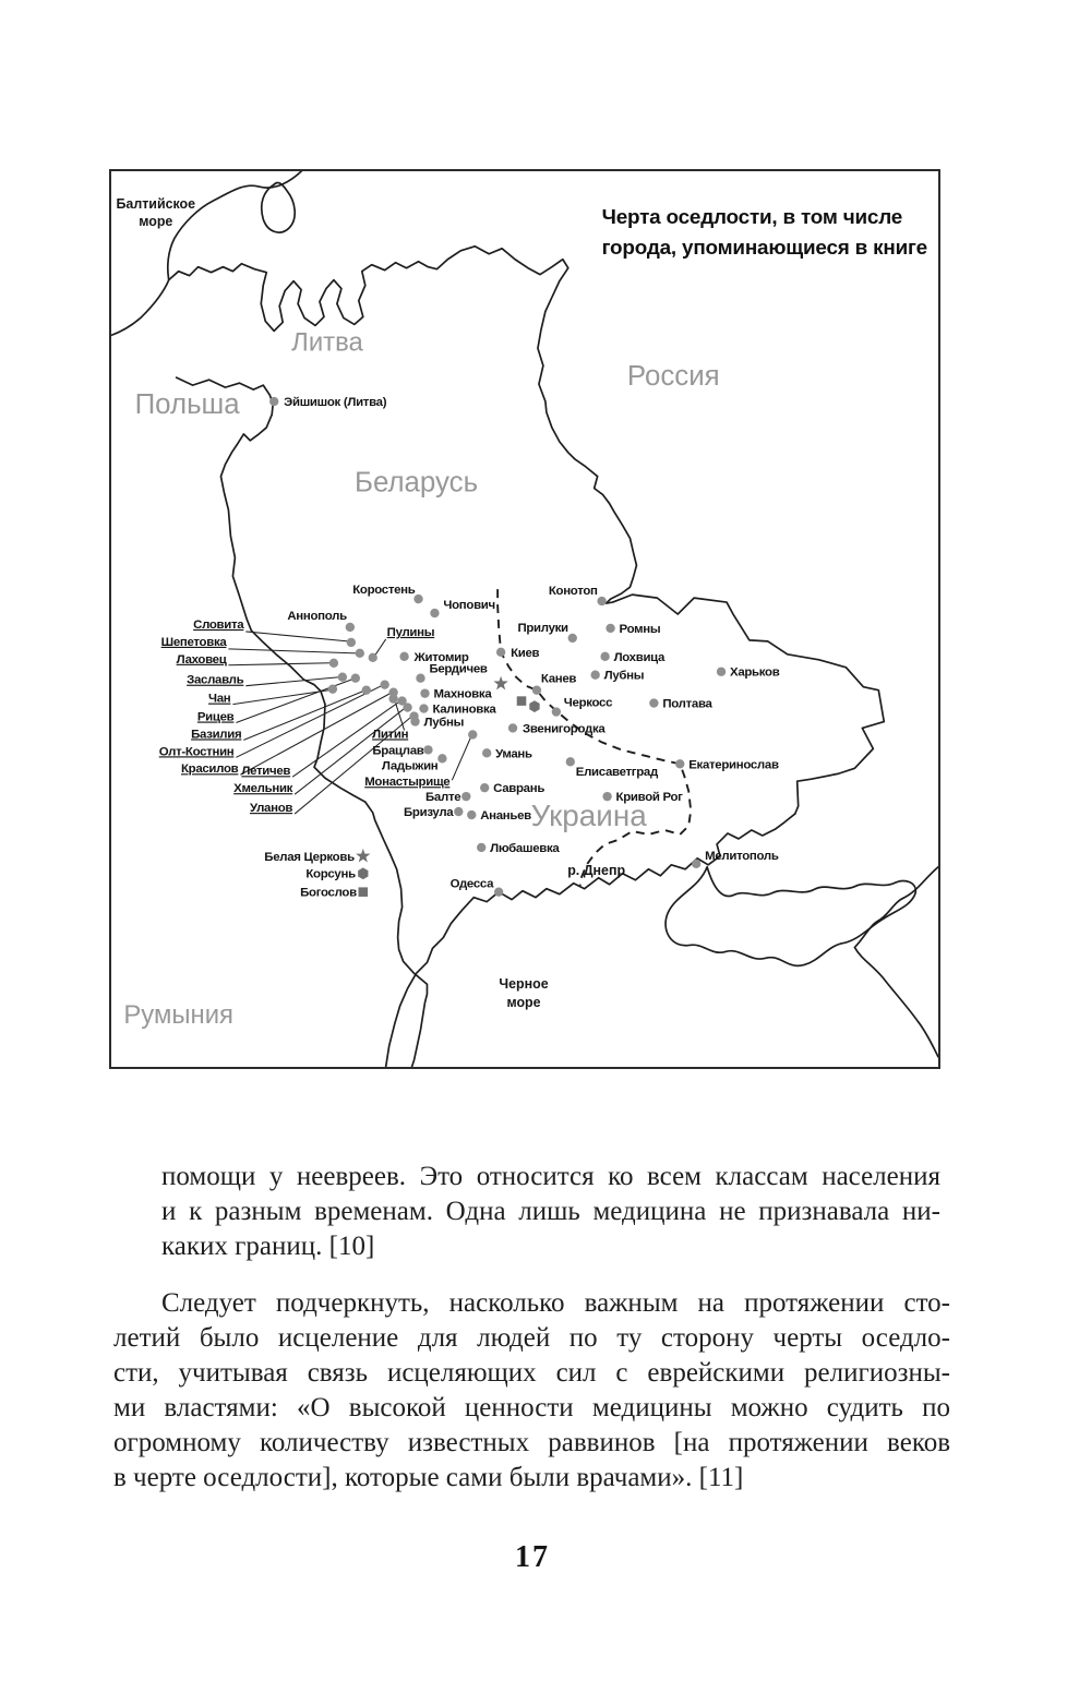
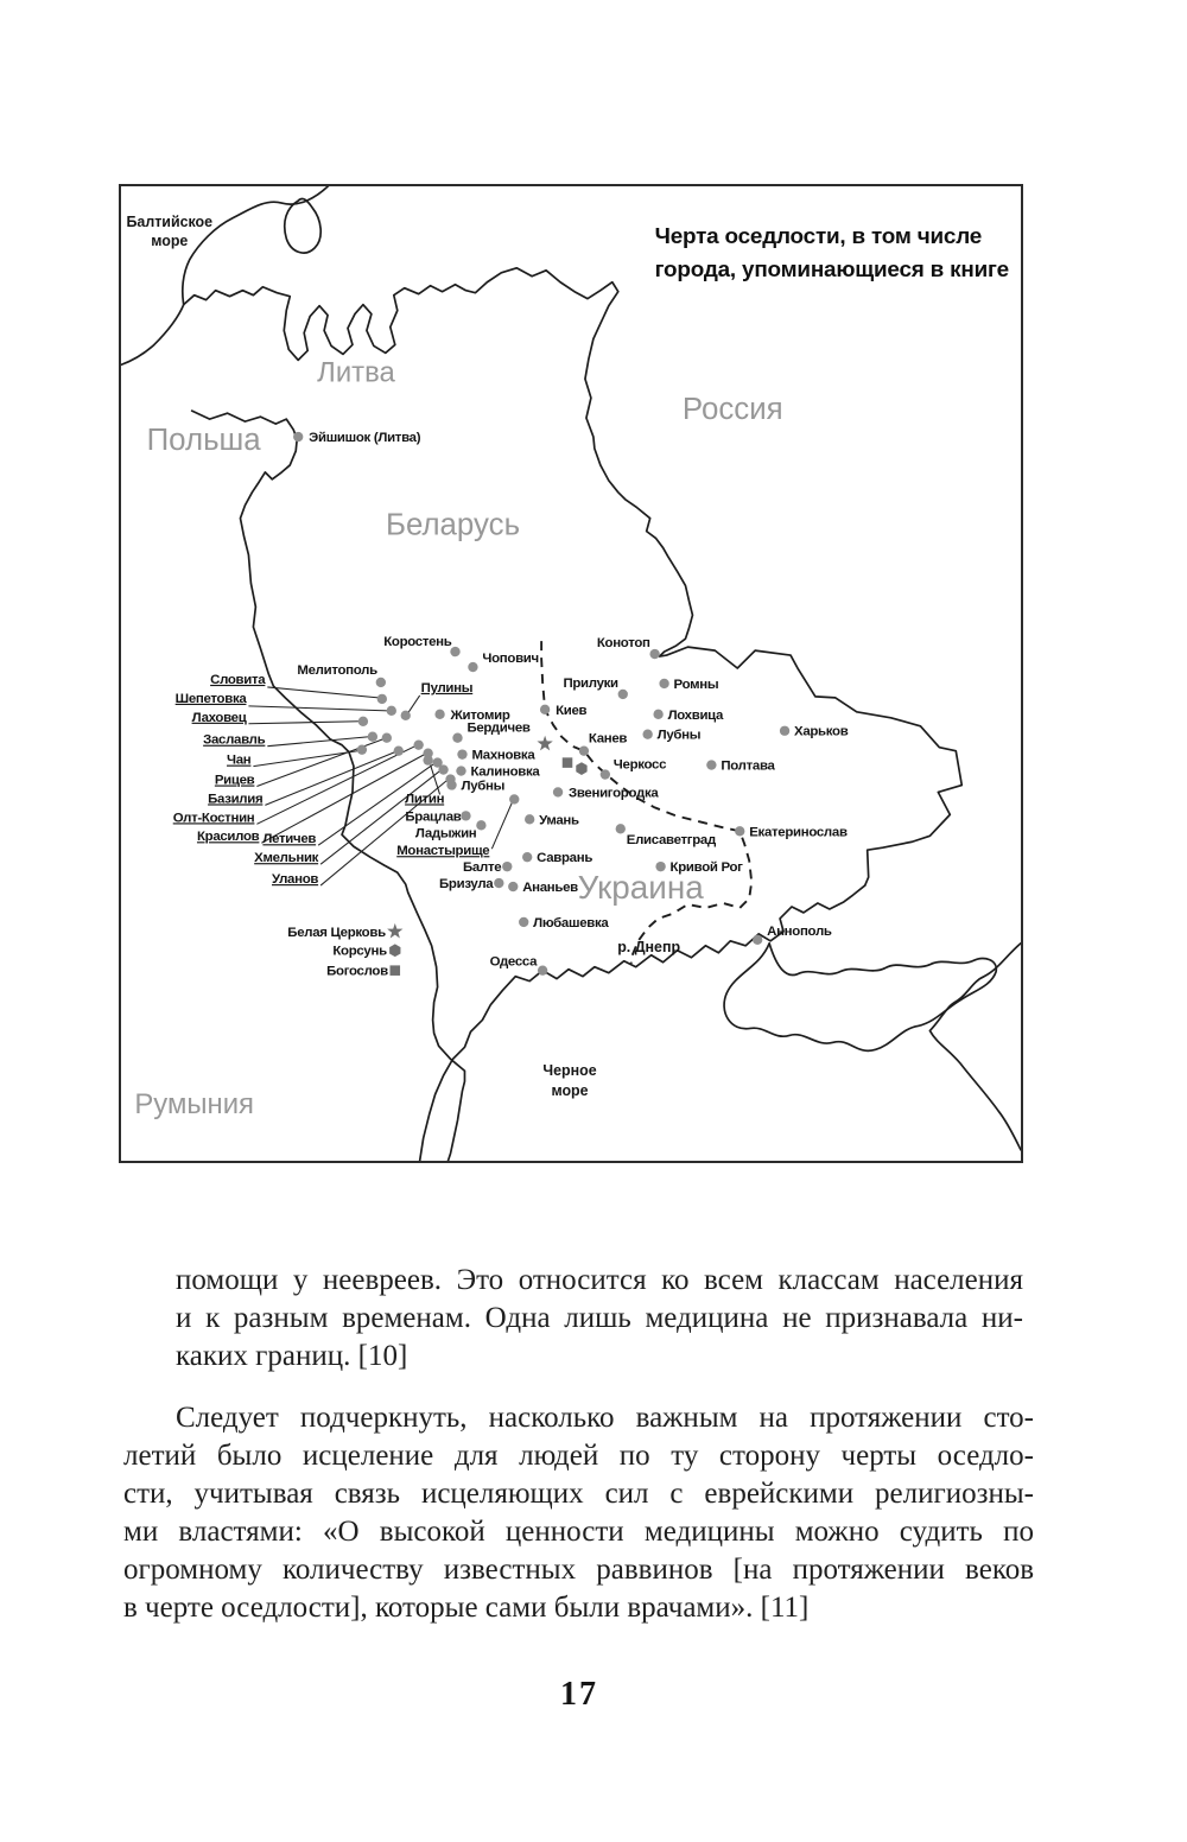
  Черта оседлости, в том числе
  города, упоминающиеся в книге
  Литва
  Польша
  Россия
  Беларусь
  Украина
  Румыния
  Балтийское
  море
  Черное
  море
  р. Днепр
  Эйшишок (Литва)
  Коростень
  Чопович
  Конотоп
- Аннополь
+ Мелитополь
  Пулины
  Житомир
  Прилуки
  Ромны
  Киев
  Лохвица
  Лубны
  Харьков
  Бердичев
  Канев
  Махновка
  Калиновка
  Лубны
  Черкосс
  Полтава
  Звенигородка
  Умань
  Елисаветград
  Екатеринослав
  Саврань
  Кривой Рог
  Балте
  Бризула
  Ананьев
  Любашевка
  Одесса
- Мелитополь
+ Аннополь
  Брацлав
  Ладыжин
  Монастырище
  Литин
  Словита
  Шепетовка
  Лаховец
  Заславль
  Чан
  Рицев
  Базилия
  Олт-Костнин
  Красилов
  Летичев
  Хмельник
  Уланов
  Белая Церковь
  Корсунь
  Богослов
  помощи у неевреев. Это относится ко всем классам населения
  и к разным временам. Одна лишь медицина не признавала ни-
  каких границ. [10]
  Следует подчеркнуть, насколько важным на протяжении сто-
  летий было исцеление для людей по ту сторону черты оседло-
  сти, учитывая связь исцеляющих сил с еврейскими религиозны-
  ми властями: «О высокой ценности медицины можно судить по
  огромному количеству известных раввинов [на протяжении веков
  в черте оседлости], которые сами были врачами». [11]
  17
